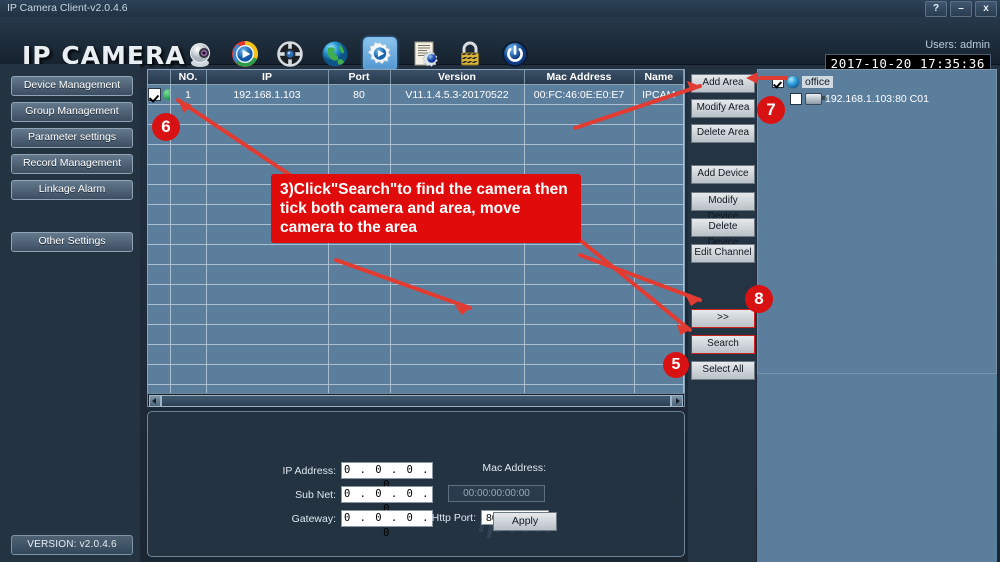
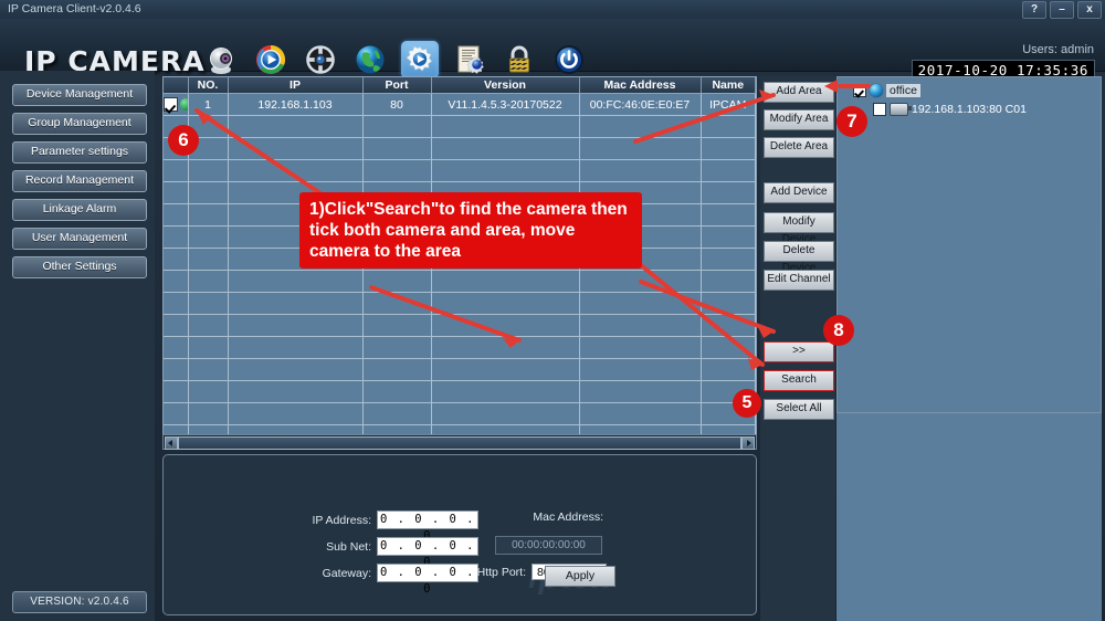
  IP Camera Client-v2.0.4.6
  ?
  –
  x
  IP CAMERA
  Users: admin
  2017-10-20 17:35:36
  Device Management
  Group Management
  Parameter settings
  Record Management
  Linkage Alarm
+ User Management
  Other Settings
  VERSION: v2.0.4.6
  	NO.	IP	Port	Version	Mac Address	Name
  	1	192.168.1.103	80	V11.1.4.5.3-20170522	00:FC:46:0E:E0:E7	IPCA
  Add Area
  Modify Area
  Delete Area
  Add Device
  Modify Device
  Delete Device
  Edit Channel
  >>
  Search
  Select All
  office
  192.168.1.103:80 C01
  IP Address:
  0 . 0 . 0 . 0
  Sub Net:
  0 . 0 . 0 . 0
  Gateway:
  0 . 0 . 0 . 0
  Mac Address:
  00:00:00:00:00
  Http Port:
  Apply
- 3)Click"Search"to find the camera then tick both camera and area, move camera to the area
+ 1)Click"Search"to find the camera then tick both camera and area, move camera to the area
  6
  7
  5
  8
